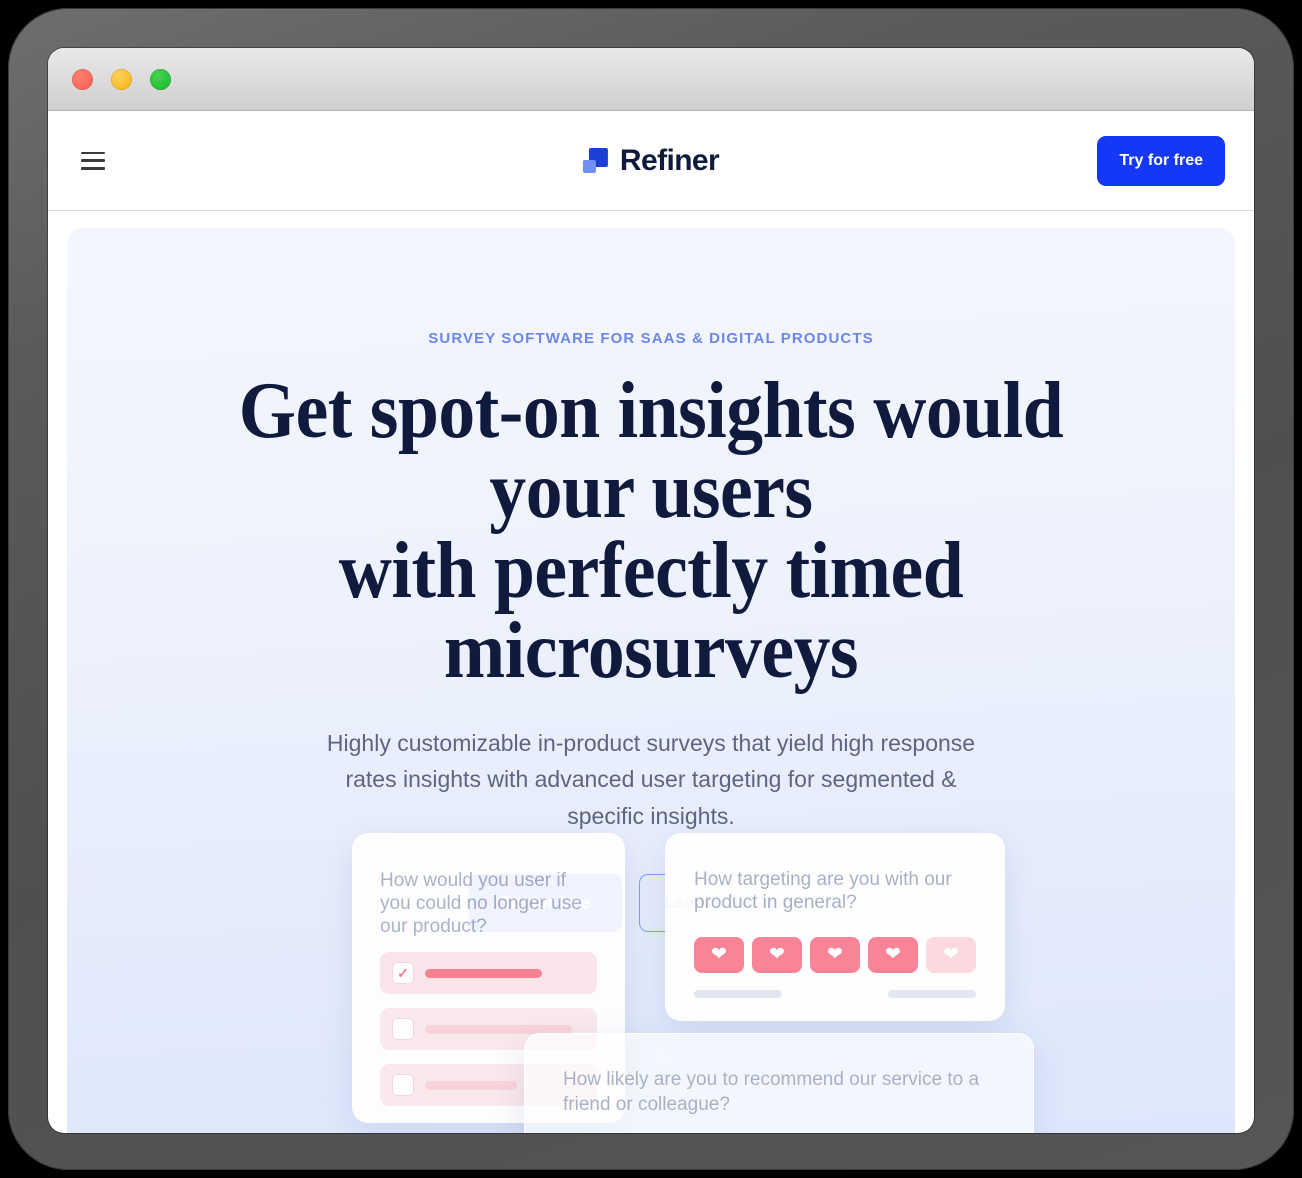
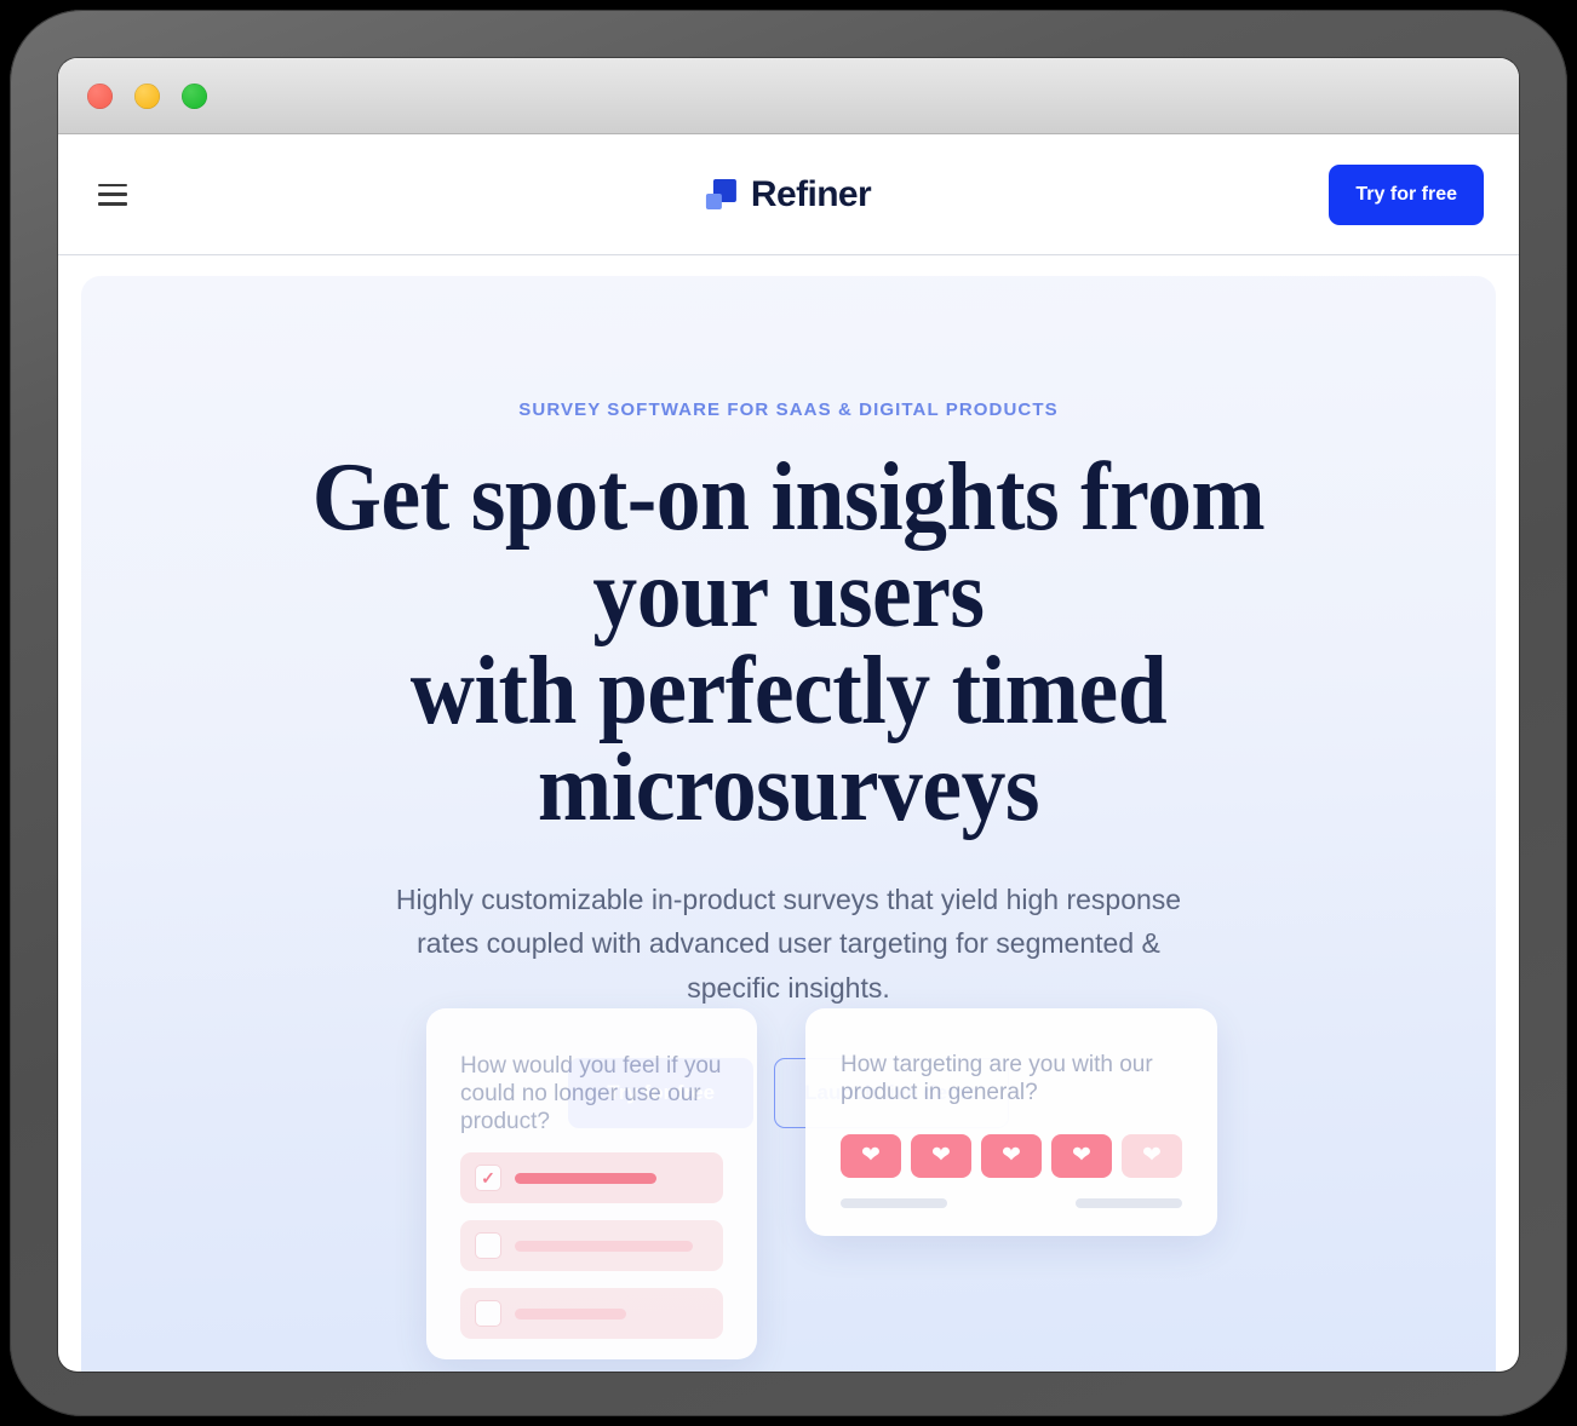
  Refiner
  Try for free
  SURVEY SOFTWARE FOR SAAS & DIGITAL PRODUCTS
- Get spot-on insights would your users
+ Get spot-on insights from your users
  with perfectly timed microsurveys
- Highly customizable in-product surveys that yield high response rates insights with advanced user targeting for segmented & specific insights.
+ Highly customizable in-product surveys that yield high response rates coupled with advanced user targeting for segmented & specific insights.
- How would you user if you could no longer use our product?
+ How would you feel if you could no longer use our product?
  ✓
  How targeting are you with our product in general?
  ❤
  ❤
  ❤
  ❤
  ❤
- How likely are you to recommend our service to a friend or colleague?
